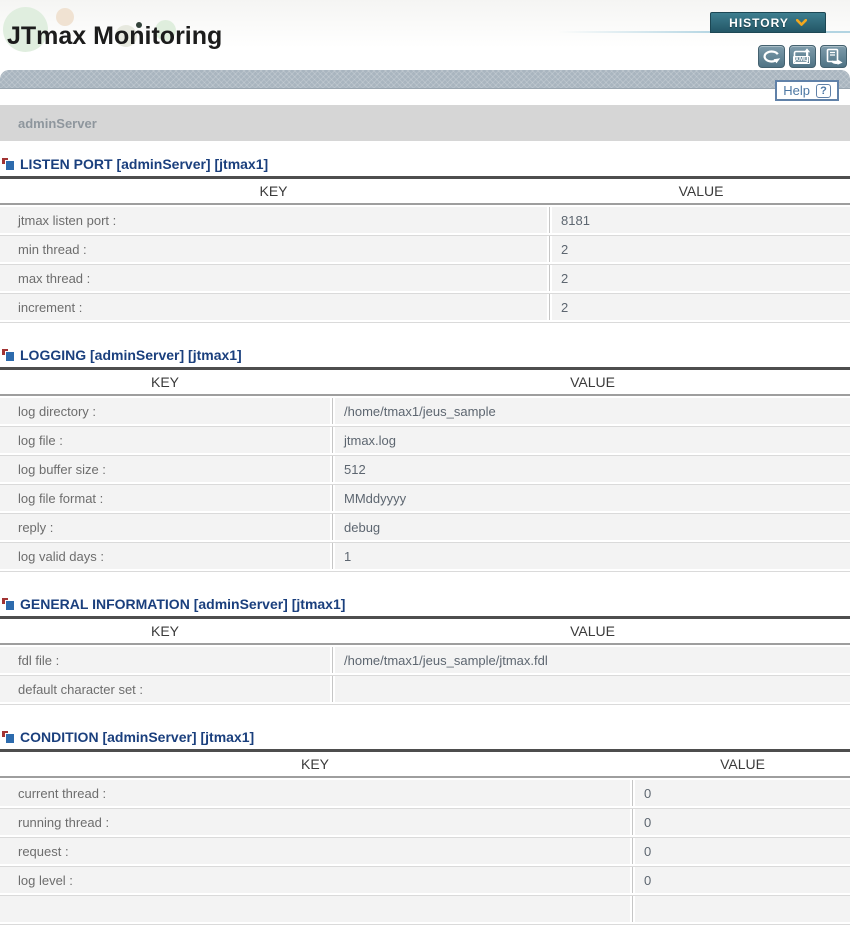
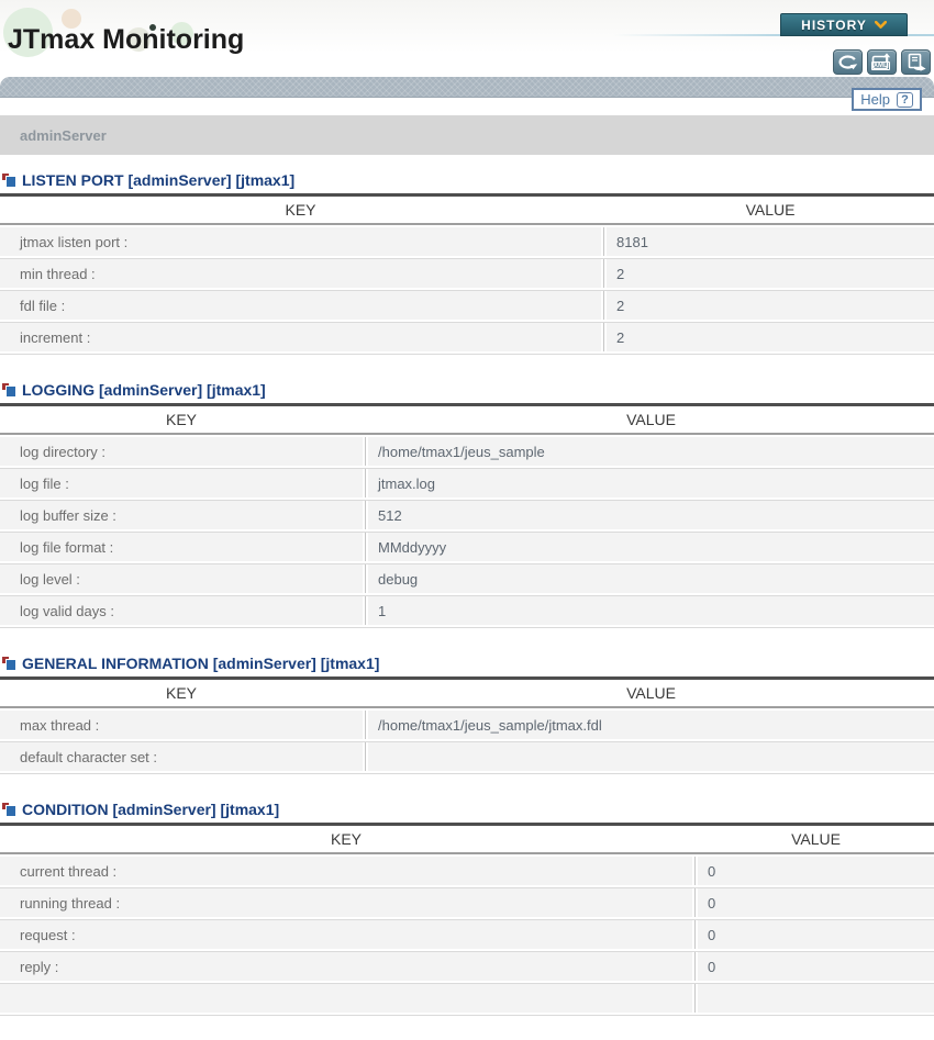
  JTmax Monitoring
  HISTORY
  Help
  ?
  adminServer
  LISTEN PORT [adminServer] [jtmax1]
  KEY
  VALUE
  jtmax listen port :
  8181
  min thread :
  2
- max thread :
+ fdl file :
  2
  increment :
  2
  LOGGING [adminServer] [jtmax1]
  KEY
  VALUE
  log directory :
  /home/tmax1/jeus_sample
  log file :
  jtmax.log
  log buffer size :
  512
  log file format :
  MMddyyyy
- reply :
+ log level :
  debug
  log valid days :
  1
  GENERAL INFORMATION [adminServer] [jtmax1]
  KEY
  VALUE
- fdl file :
+ max thread :
  /home/tmax1/jeus_sample/jtmax.fdl
  default character set :
  CONDITION [adminServer] [jtmax1]
  KEY
  VALUE
  current thread :
  0
  running thread :
  0
  request :
  0
- log level :
+ reply :
  0
